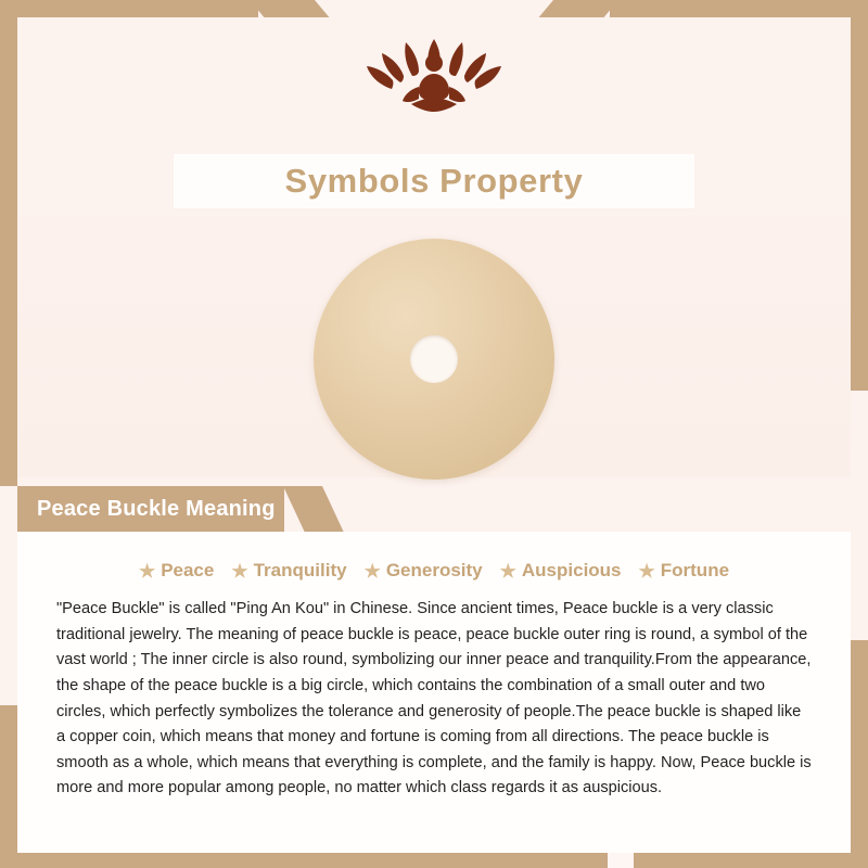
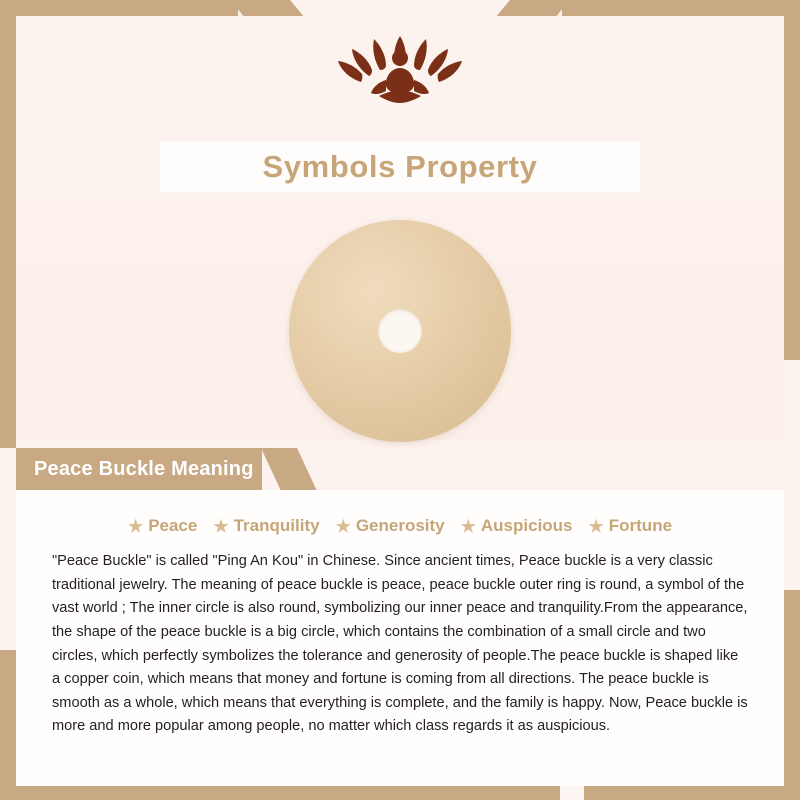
  Symbols Property
  Peace Buckle Meaning
  ★
  Peace
  ★
  Tranquility
  ★
  Generosity
  ★
  Auspicious
  ★
  Fortune
- "Peace Buckle" is called "Ping An Kou" in Chinese. Since ancient times, Peace buckle is a very classic traditional jewelry. The meaning of peace buckle is peace, peace buckle outer ring is round, a symbol of the vast world ; The inner circle is also round, symbolizing our inner peace and tranquility.From the appearance, the shape of the peace buckle is a big circle, which contains the combination of a small outer and two circles, which perfectly symbolizes the tolerance and generosity of people.The peace buckle is shaped like a copper coin, which means that money and fortune is coming from all directions. The peace buckle is smooth as a whole, which means that everything is complete, and the family is happy. Now, Peace buckle is more and more popular among people, no matter which class regards it as auspicious.
+ "Peace Buckle" is called "Ping An Kou" in Chinese. Since ancient times, Peace buckle is a very classic traditional jewelry. The meaning of peace buckle is peace, peace buckle outer ring is round, a symbol of the vast world ; The inner circle is also round, symbolizing our inner peace and tranquility.From the appearance, the shape of the peace buckle is a big circle, which contains the combination of a small circle and two circles, which perfectly symbolizes the tolerance and generosity of people.The peace buckle is shaped like a copper coin, which means that money and fortune is coming from all directions. The peace buckle is smooth as a whole, which means that everything is complete, and the family is happy. Now, Peace buckle is more and more popular among people, no matter which class regards it as auspicious.
